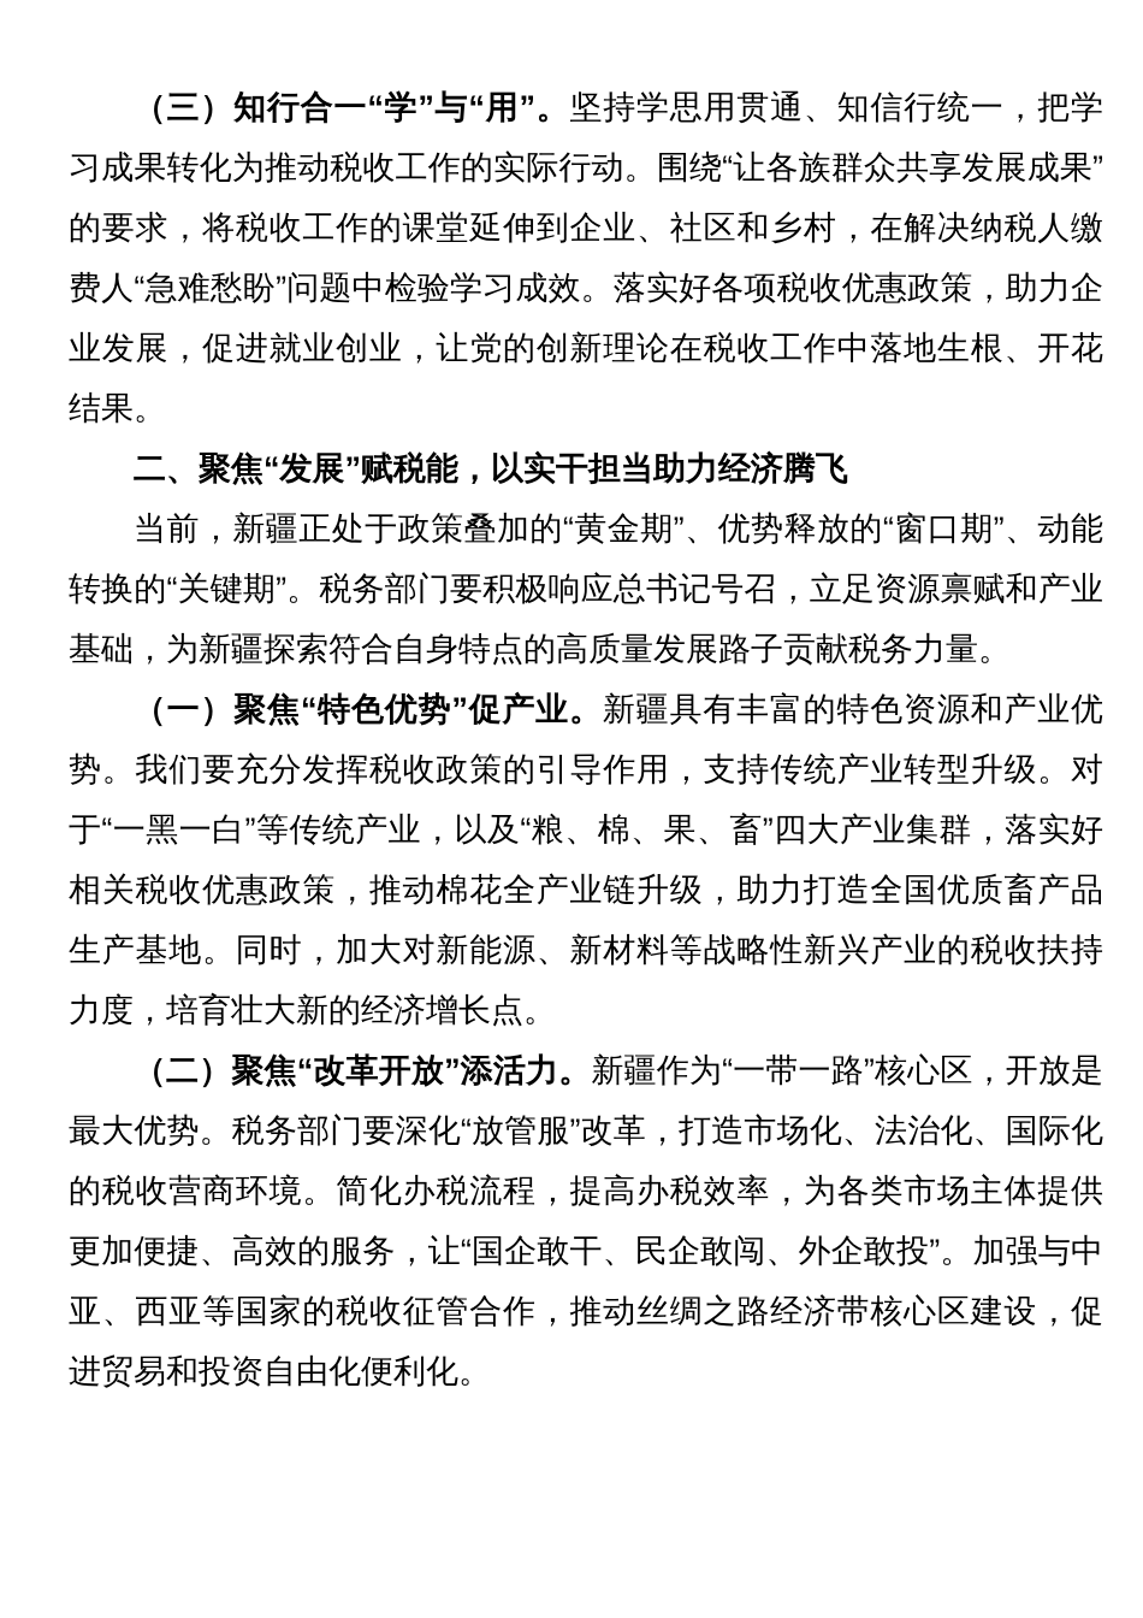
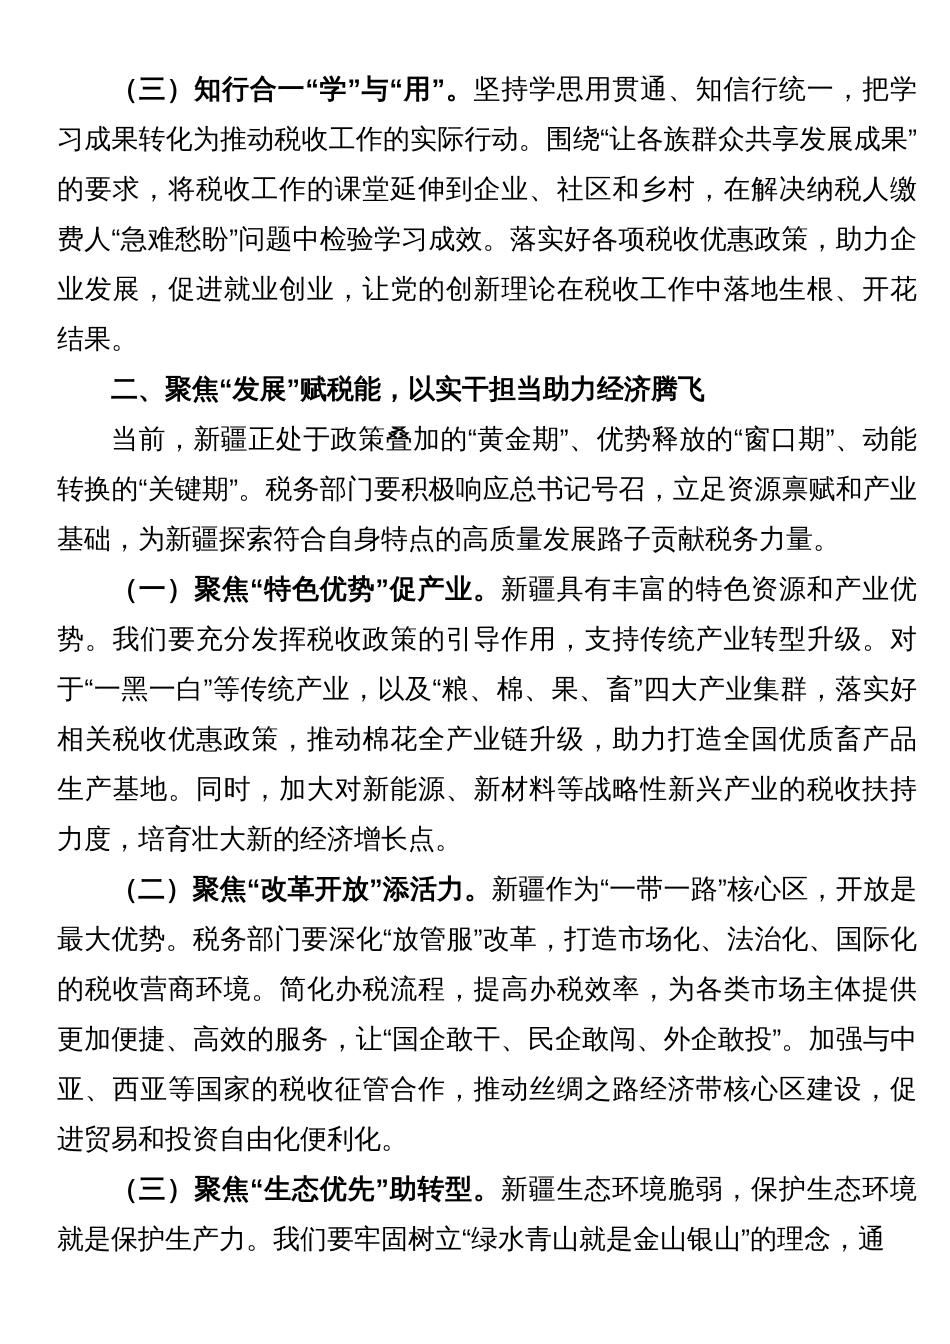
  （三）知行合一“学”与“用”。坚持学思用贯通、知信行统一，把学习成果转化为推动税收工作的实际行动。围绕“让各族群众共享发展成果”的要求，将税收工作的课堂延伸到企业、社区和乡村，在解决纳税人缴费人“急难愁盼”问题中检验学习成效。落实好各项税收优惠政策，助力企业发展，促进就业创业，让党的创新理论在税收工作中落地生根、开花结果。
  二、聚焦“发展”赋税能，以实干担当助力经济腾飞
  当前，新疆正处于政策叠加的“黄金期”、优势释放的“窗口期”、动能转换的“关键期”。税务部门要积极响应总书记号召，立足资源禀赋和产业基础，为新疆探索符合自身特点的高质量发展路子贡献税务力量。
  （一）聚焦“特色优势”促产业。新疆具有丰富的特色资源和产业优势。我们要充分发挥税收政策的引导作用，支持传统产业转型升级。对于“一黑一白”等传统产业，以及“粮、棉、果、畜”四大产业集群，落实好相关税收优惠政策，推动棉花全产业链升级，助力打造全国优质畜产品生产基地。同时，加大对新能源、新材料等战略性新兴产业的税收扶持力度，培育壮大新的经济增长点。
  （二）聚焦“改革开放”添活力。新疆作为“一带一路”核心区，开放是最大优势。税务部门要深化“放管服”改革，打造市场化、法治化、国际化的税收营商环境。简化办税流程，提高办税效率，为各类市场主体提供更加便捷、高效的服务，让“国企敢干、民企敢闯、外企敢投”。加强与中亚、西亚等国家的税收征管合作，推动丝绸之路经济带核心区建设，促进贸易和投资自由化便利化。
+ （三）聚焦“生态优先”助转型。新疆生态环境脆弱，保护生态环境就是保护生产力。我们要牢固树立“绿水青山就是金山银山”的理念，通
